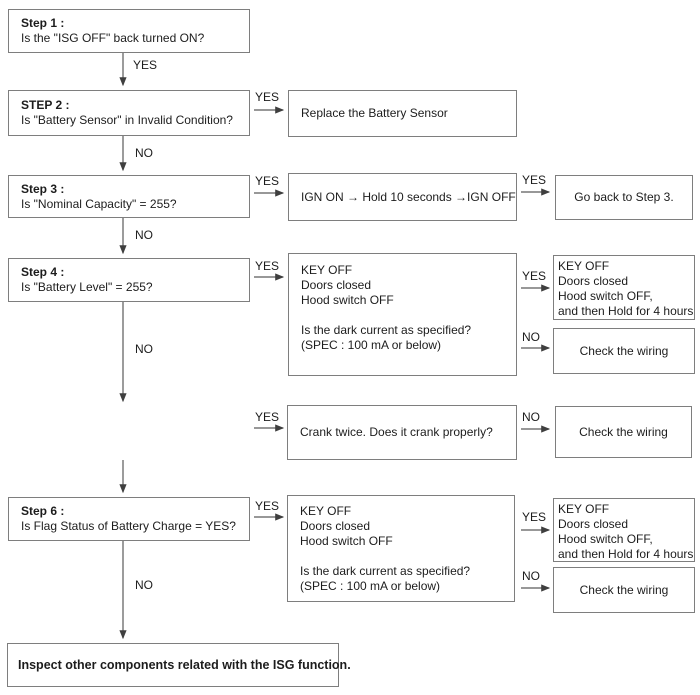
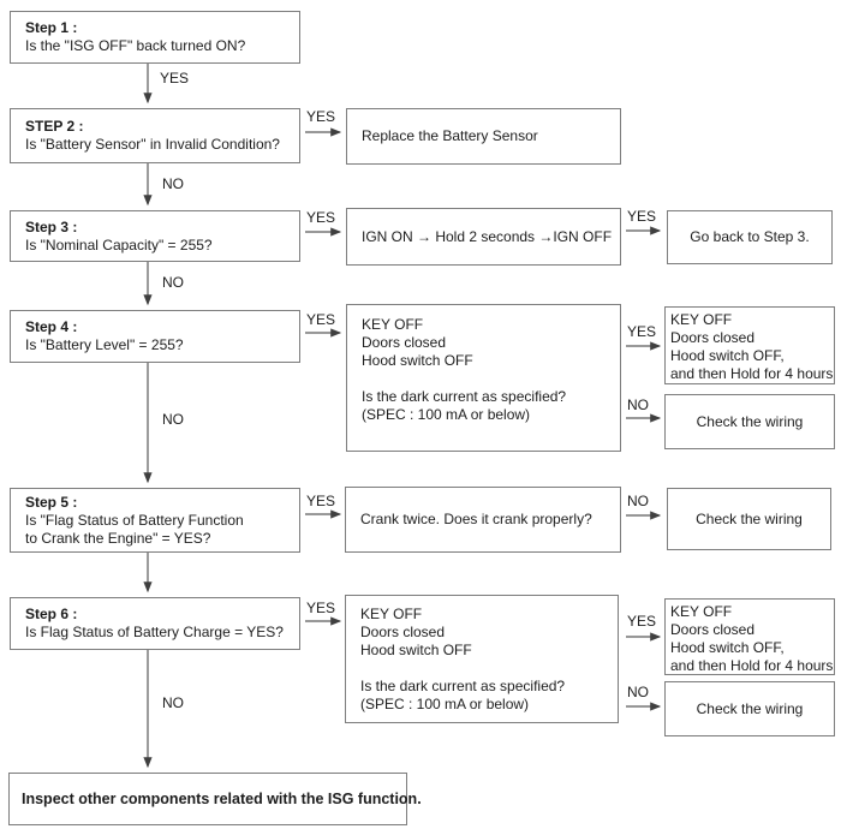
  YES
  YES
  NO
  YES
  YES
  NO
  YES
  YES
  NO
  NO
  YES
  NO
  YES
  YES
  NO
  NO
  Step 1 :
  Is the "ISG OFF" back turned ON?
  STEP 2 :
  Is "Battery Sensor" in Invalid Condition?
  Replace the Battery Sensor
  Step 3 :
  Is "Nominal Capacity" = 255?
- IGN ON → Hold 10 seconds →IGN OFF
+ IGN ON → Hold 2 seconds →IGN OFF
  Go back to Step 3.
  Step 4 :
  Is "Battery Level" = 255?
  KEY OFF
  Doors closed
  Hood switch OFF
  Is the dark current as specified?
  (SPEC : 100 mA or below)
  KEY OFF
  Doors closed
  Hood switch OFF,
  and then Hold for 4 hours
  Check the wiring
+ Step 5 :
+ Is "Flag Status of Battery Function
+ to Crank the Engine" = YES?
  Crank twice. Does it crank properly?
  Check the wiring
  Step 6 :
  Is Flag Status of Battery Charge = YES?
  KEY OFF
  Doors closed
  Hood switch OFF
  Is the dark current as specified?
  (SPEC : 100 mA or below)
  KEY OFF
  Doors closed
  Hood switch OFF,
  and then Hold for 4 hours
  Check the wiring
  Inspect other components related with the ISG function.
